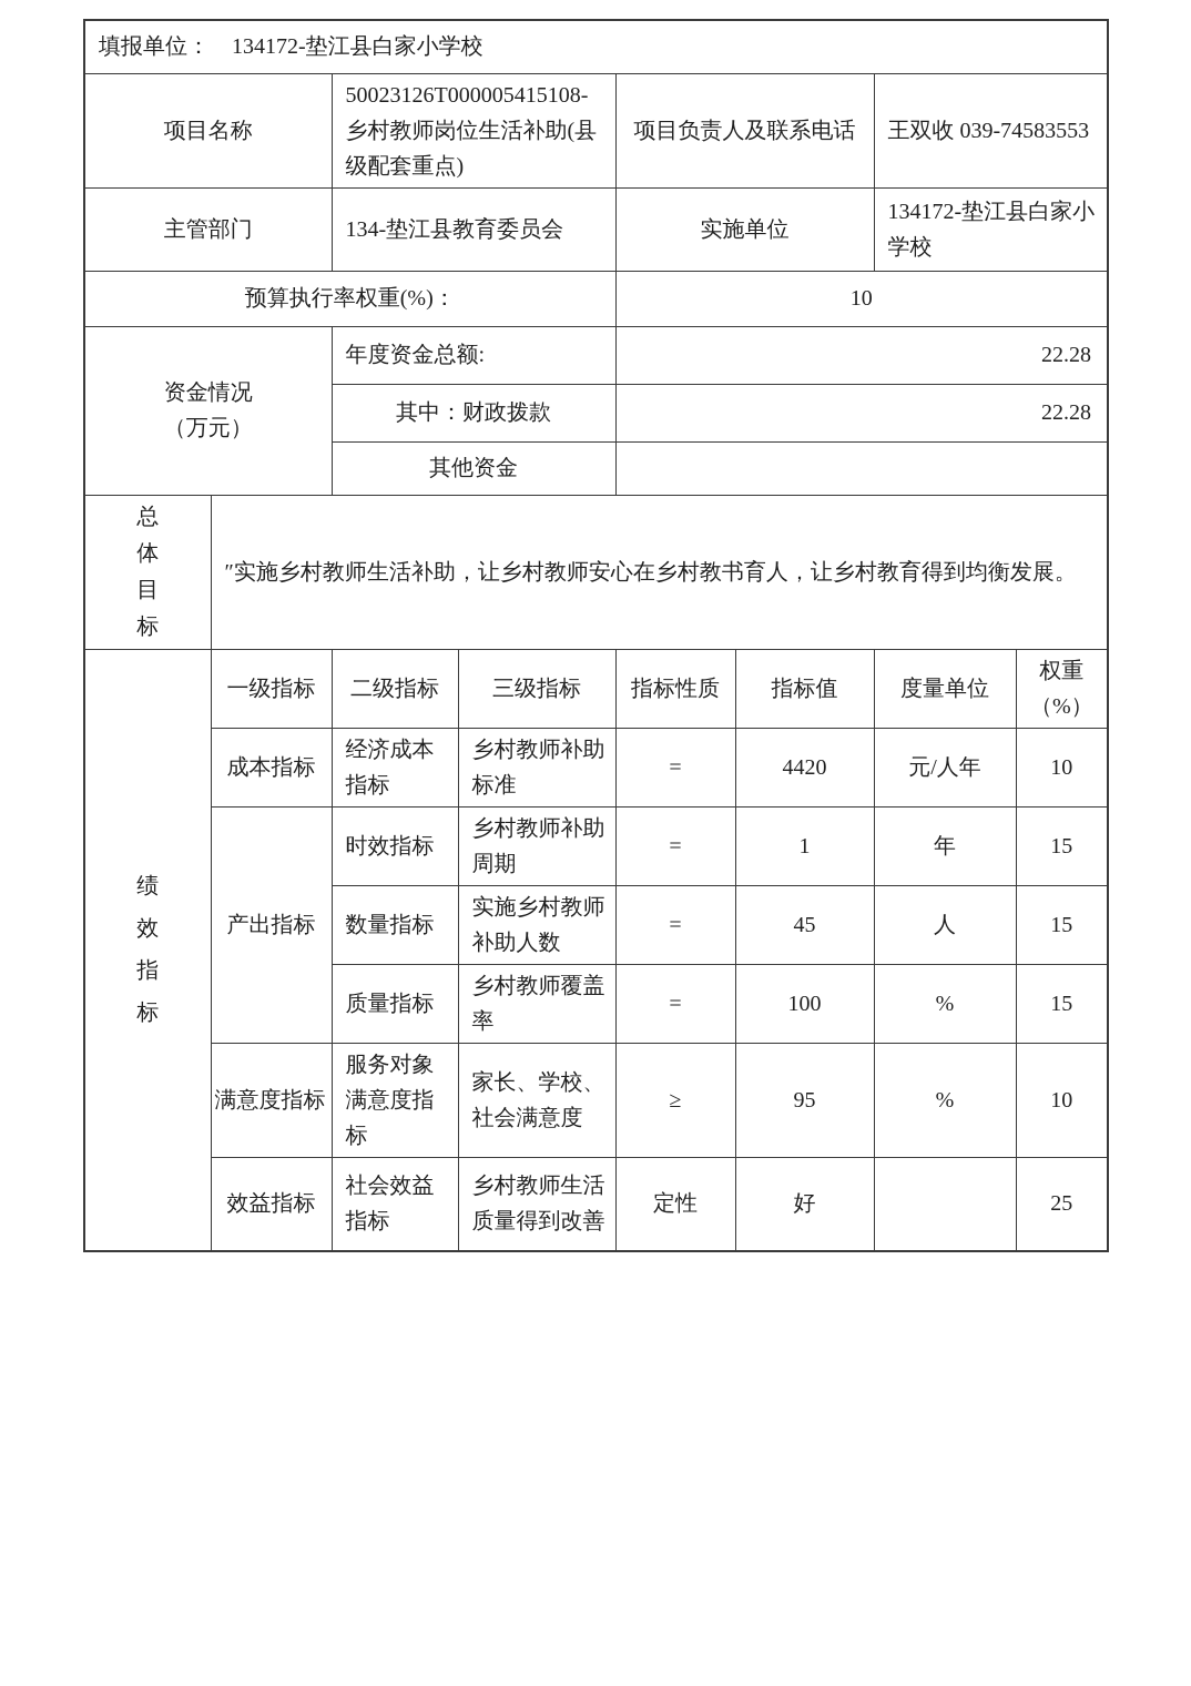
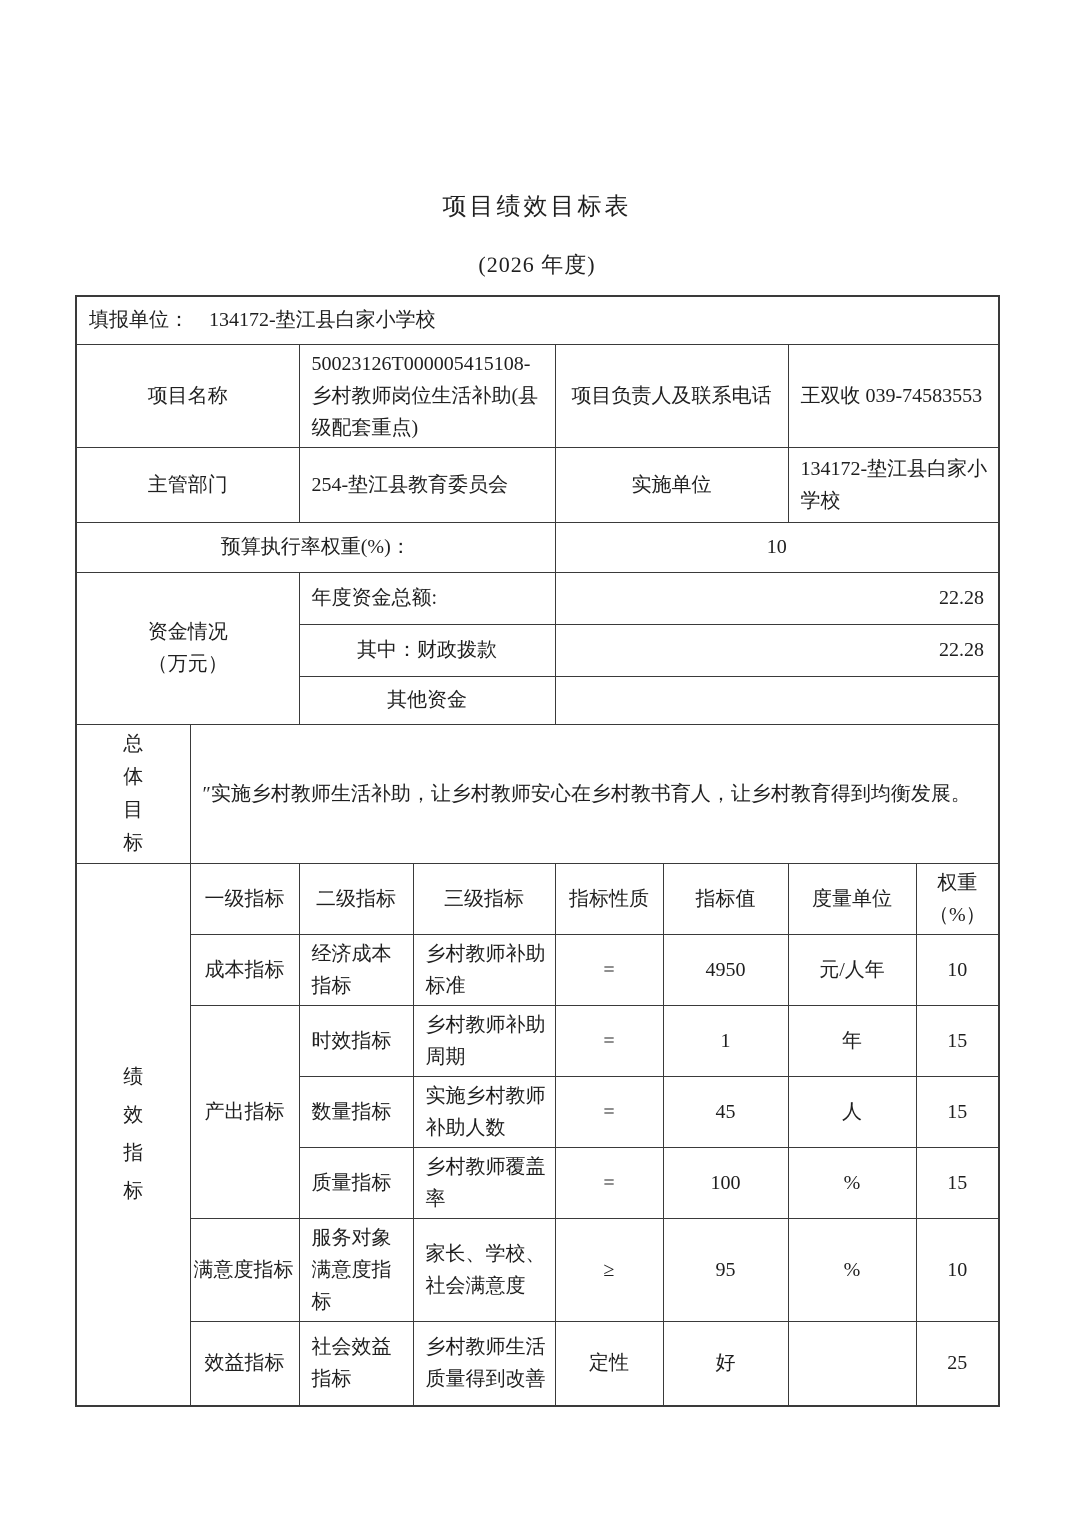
+ 项目绩效目标表
+ (2026 年度)
  填报单位： 134172-垫江县白家小学校
  项目名称	50023126T000005415108- 乡村教师岗位生活补助(县级配套重点)	项目负责人及联系电话	王双收 039-74583553
- 主管部门	134-垫江县教育委员会	实施单位	134172-垫江县白家小学校
+ 主管部门	254-垫江县教育委员会	实施单位	134172-垫江县白家小学校
  预算执行率权重(%)：	10
  资金情况 （万元）	年度资金总额:	22.28
  其中：财政拨款	22.28
  其他资金
  总体目标	″实施乡村教师生活补助，让乡村教师安心在乡村教书育人，让乡村教育得到均衡发展。
  绩效指标	一级指标	二级指标	三级指标	指标性质	指标值	度量单位	权重（%）
- 成本指标	经济成本指标	乡村教师补助标准	=	4420	元/人年	10
+ 成本指标	经济成本指标	乡村教师补助标准	=	4950	元/人年	10
  产出指标	时效指标	乡村教师补助周期	=	1	年	15
  数量指标	实施乡村教师补助人数	=	45	人	15
  质量指标	乡村教师覆盖率	=	100	%	15
  满意度指标	服务对象满意度指标	家长、学校、社会满意度	≥	95	%	10
  效益指标	社会效益指标	乡村教师生活质量得到改善	定性	好		25
